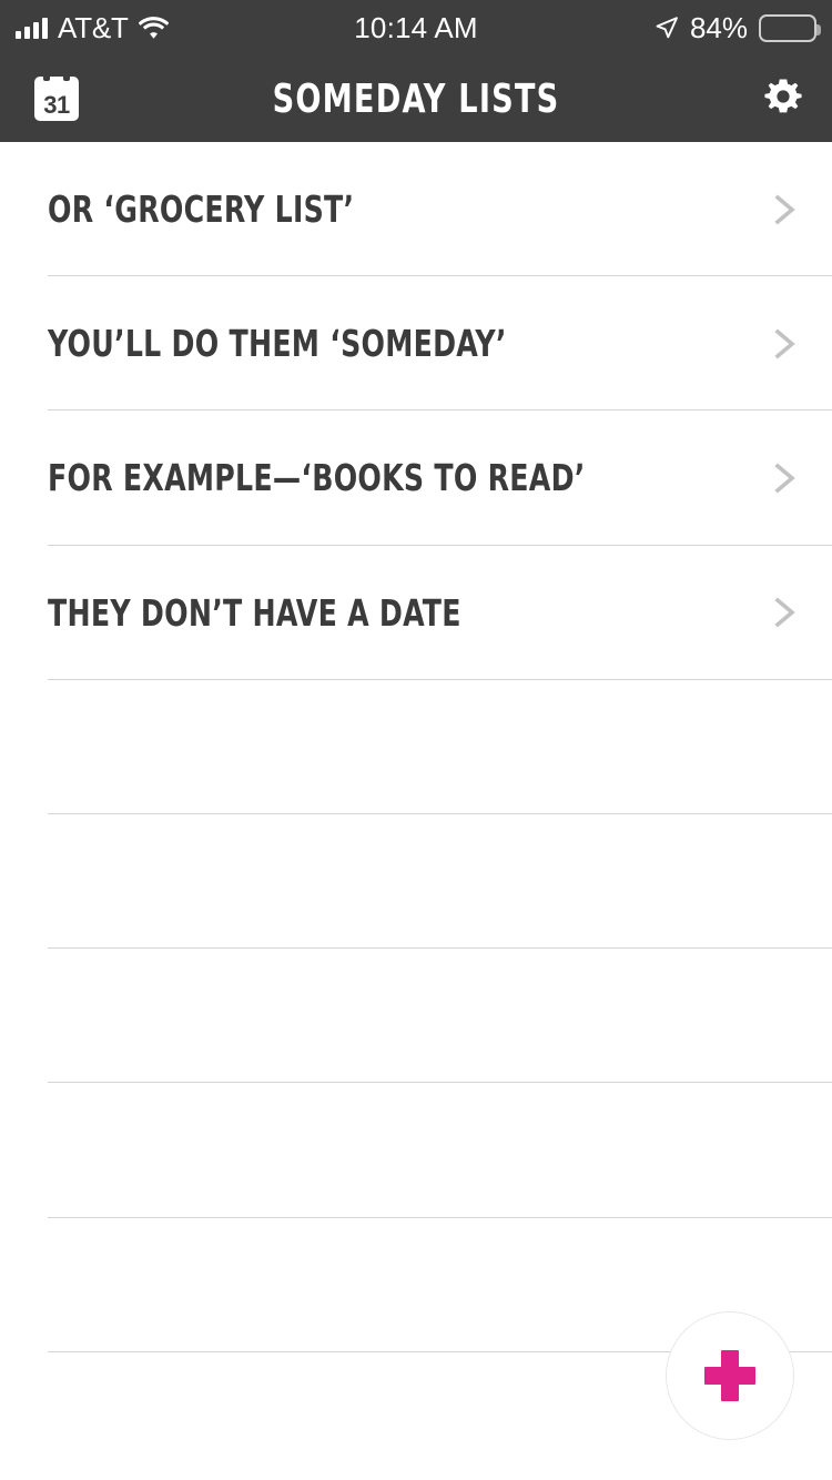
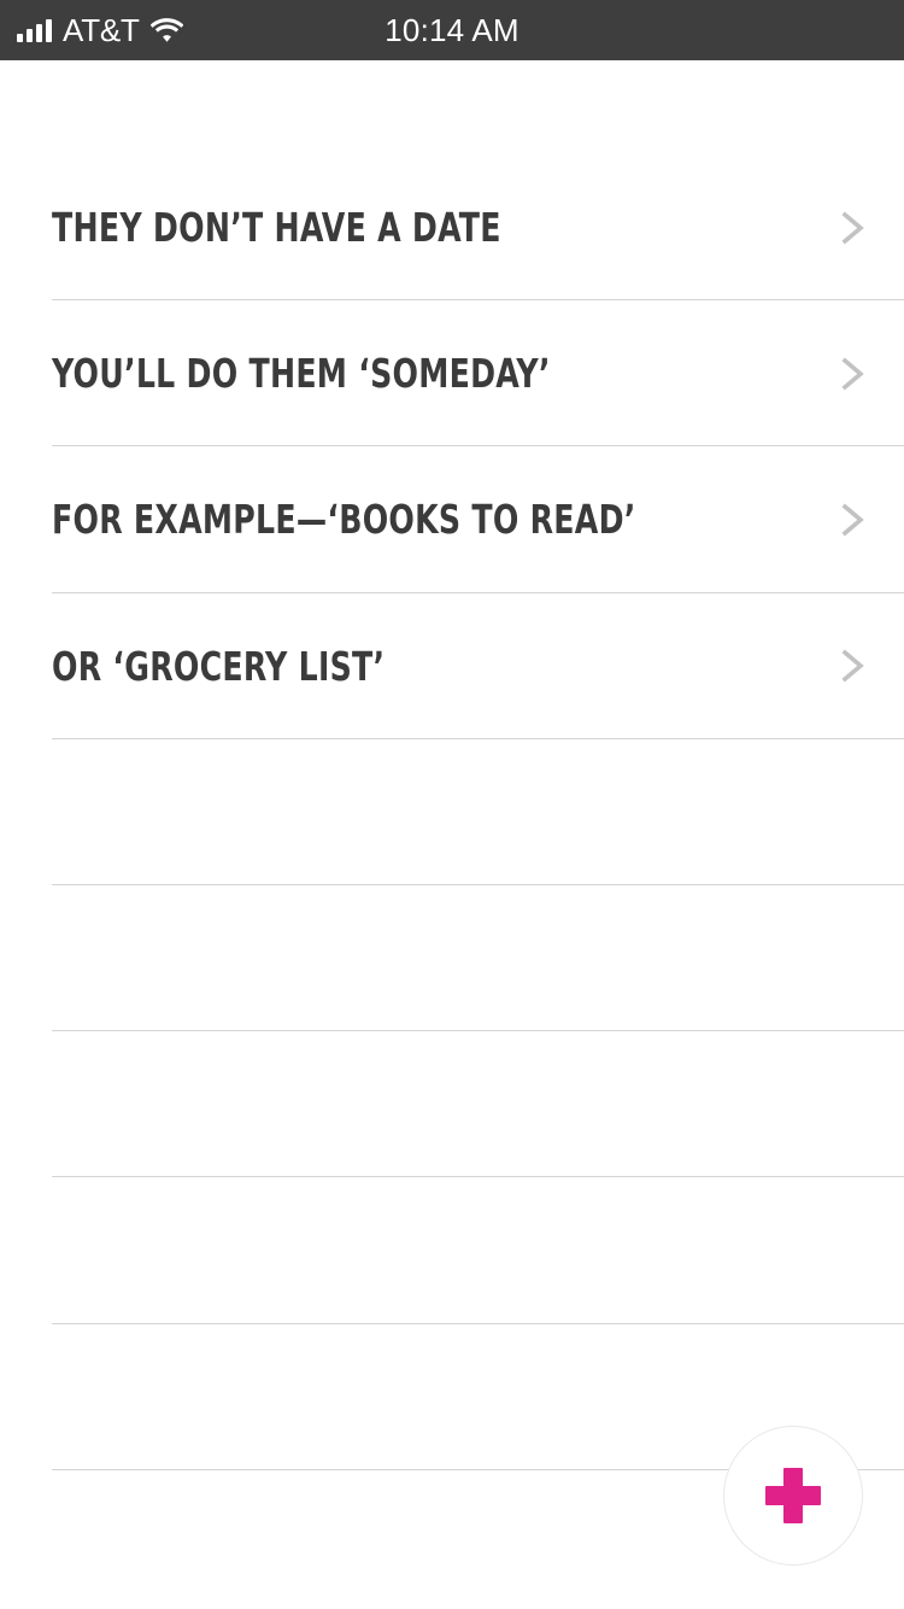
  AT&T
  10:14 AM
- 84%
- 31
- SOMEDAY LISTS
- OR ‘GROCERY LIST’
+ THEY DON’T HAVE A DATE
  YOU’LL DO THEM ‘SOMEDAY’
  FOR EXAMPLE—‘BOOKS TO READ’
- THEY DON’T HAVE A DATE
+ OR ‘GROCERY LIST’
